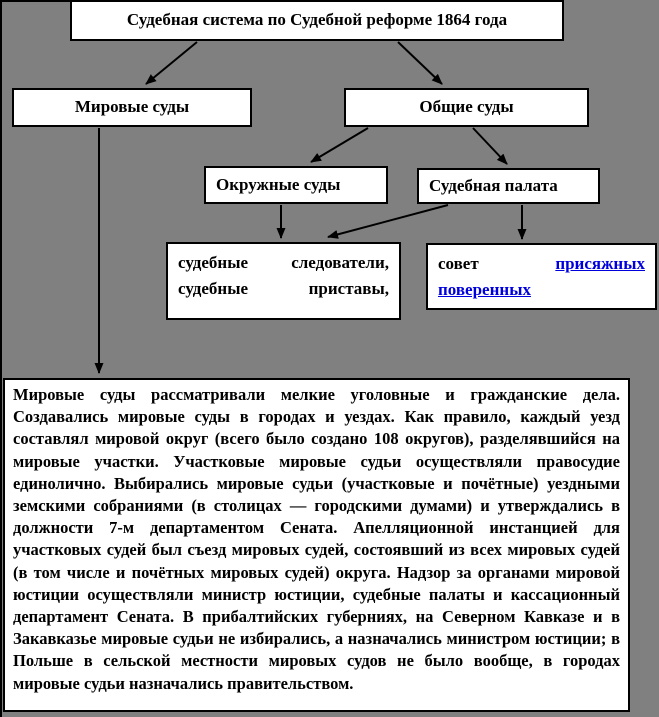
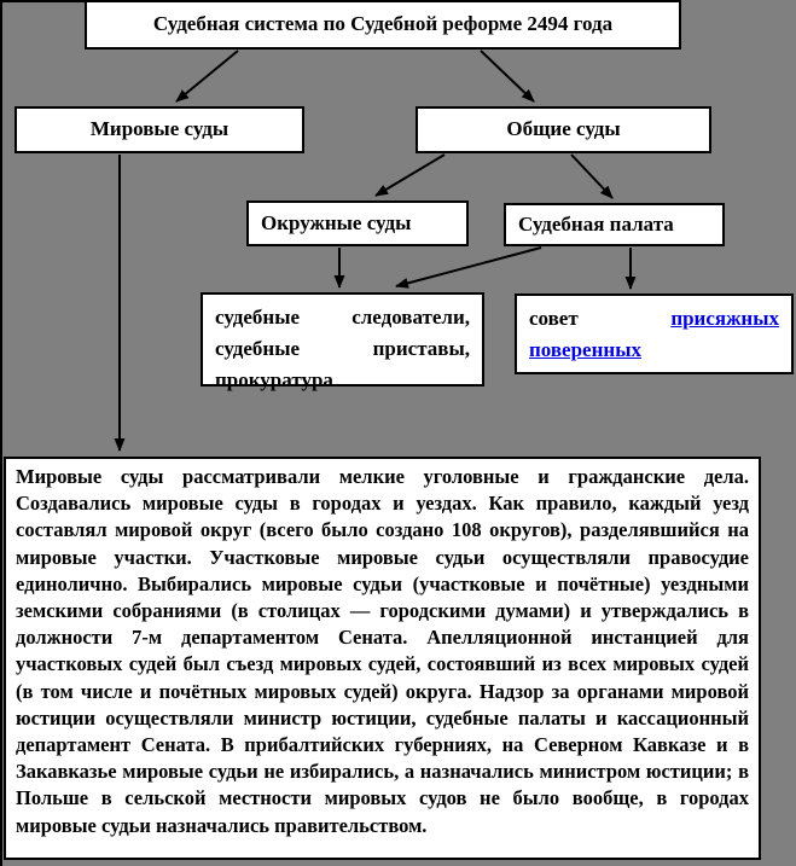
- Судебная система по Судебной реформе 1864 года
+ Судебная система по Судебной реформе 2494 года
  Мировые суды
  Общие суды
  Окружные суды
  Судебная палата
  судебные
  следователи,
  судебные
  приставы,
+ прокуратура
  совет
  присяжных
  поверенных
  Мировые суды рассматривали мелкие уголовные и гражданские дела. Создавались мировые суды в городах и уездах. Как правило, каждый уезд составлял мировой округ (всего было создано 108 округов), разделявшийся на мировые участки. Участковые мировые судьи осуществляли правосудие единолично. Выбирались мировые судьи (участковые и почётные) уездными земскими собраниями (в столицах — городскими думами) и утверждались в должности 7-м департаментом Сената. Апелляционной инстанцией для участковых судей был съезд мировых судей, состоявший из всех мировых судей (в том числе и почётных мировых судей) округа. Надзор за органами мировой юстиции осуществляли министр юстиции, судебные палаты и кассационный департамент Сената. В прибалтийских губерниях, на Северном Кавказе и в Закавказье мировые судьи не избирались, а назначались министром юстиции; в Польше в сельской местности мировых судов не было вообще, в городах мировые судьи назначались правительством.
